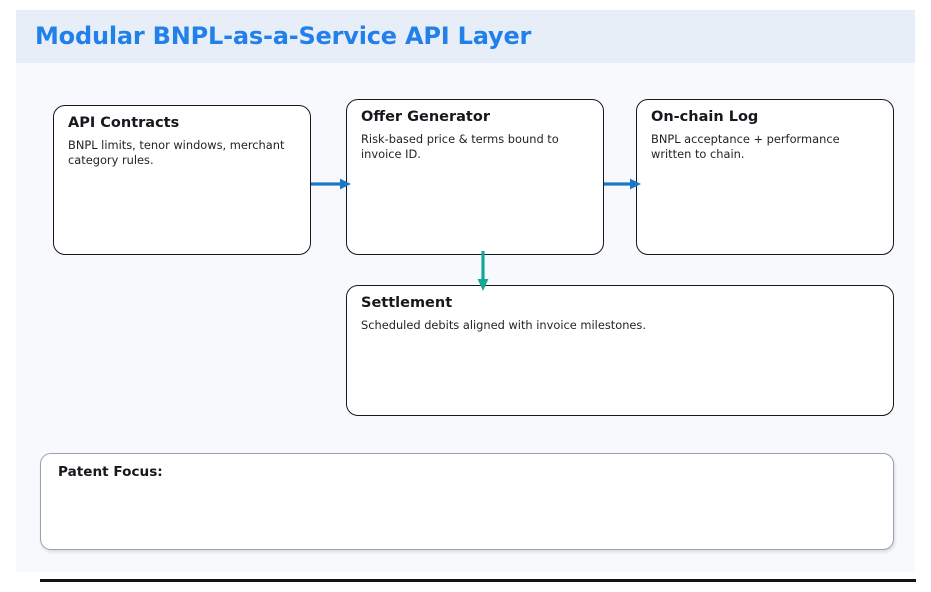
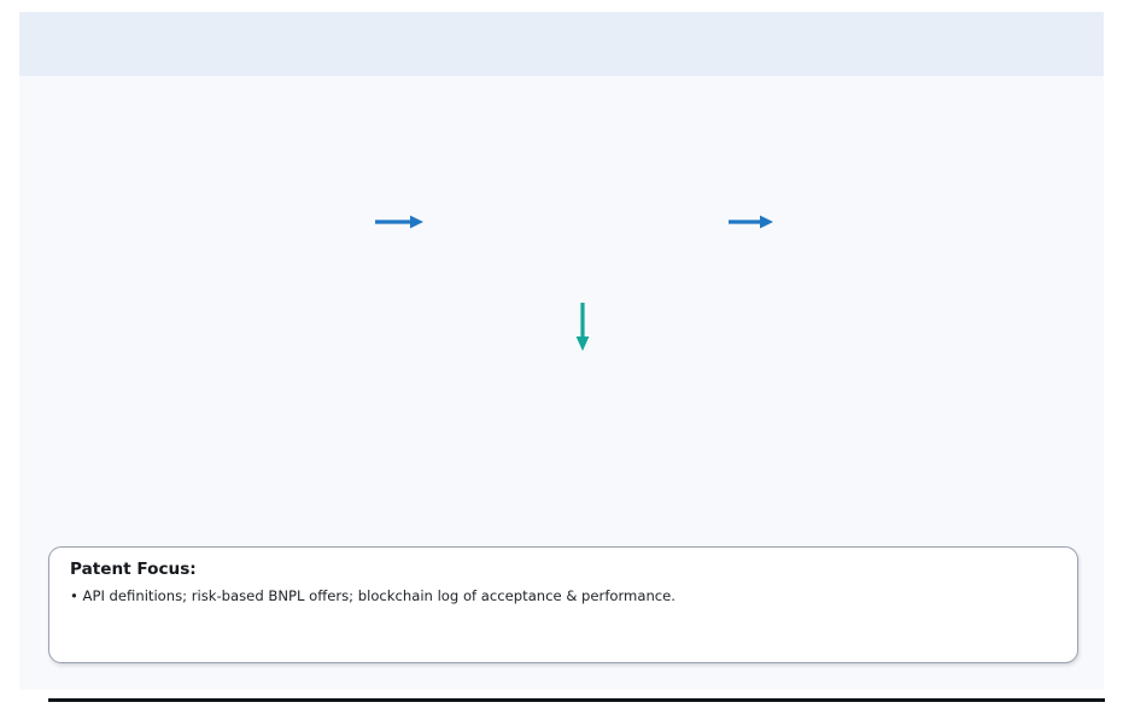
- Modular BNPL-as-a-Service API Layer
- API Contracts
- BNPL limits, tenor windows, merchant category rules.
- Offer Generator
- Risk-based price & terms bound to invoice ID.
- On-chain Log
- BNPL acceptance + performance written to chain.
- Settlement
- Scheduled debits aligned with invoice milestones.
  Patent Focus:
+ • API definitions; risk-based BNPL offers; blockchain log of acceptance & performance.
